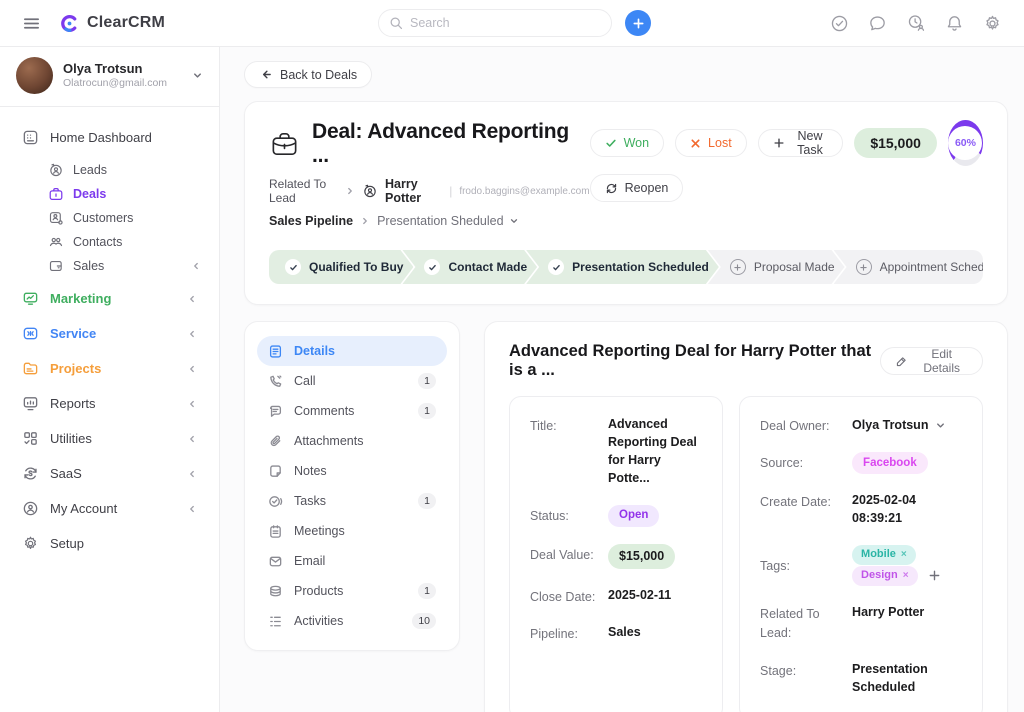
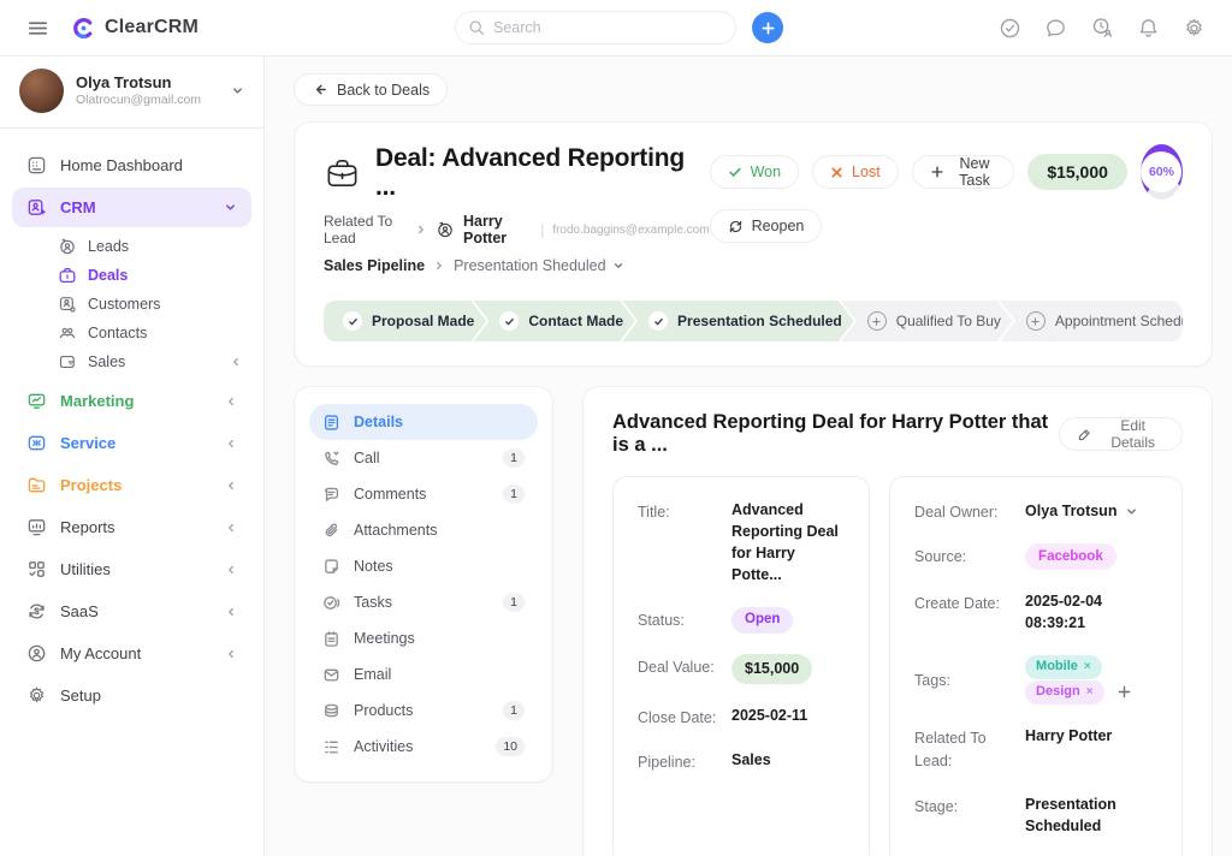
  ClearCRM
  Search
  Olya Trotsun
  Olatrocun@gmail.com
  Home Dashboard
+ CRM
  Leads
  Deals
  Customers
  Contacts
  Sales
  Marketing
  Service
  Projects
  Reports
  Utilities
  SaaS
  My Account
  Setup
  Back to Deals
  Deal: Advanced Reporting ...
  Related To Lead
  Harry Potter
  |
  frodo.baggins@example.com
  Sales Pipeline
  Presentation Sheduled
  Won
  Lost
  New Task
  $15,000
  60%
  Reopen
- Qualified To Buy
+ Proposal Made
  Contact Made
  Presentation Scheduled
- Proposal Made
+ Qualified To Buy
  Appointment Sched
  Details
  Call
  1
  Comments
  1
  Attachments
  Notes
  Tasks
  1
  Meetings
  Email
  Products
  1
  Activities
  10
  Advanced Reporting Deal for Harry Potter that is a ...
  Edit Details
  Title:
  Advanced Reporting Deal for Harry Potte...
  Status:
  Open
  Deal Value:
  $15,000
  Close Date:
  2025-02-11
  Pipeline:
  Sales
  Deal Owner:
  Olya Trotsun
  Source:
  Facebook
  Create Date:
  2025-02-04 08:39:21
  Tags:
  Mobile
  ×
  Design
  ×
  Related To Lead:
  Harry Potter
  Stage:
  Presentation Scheduled
